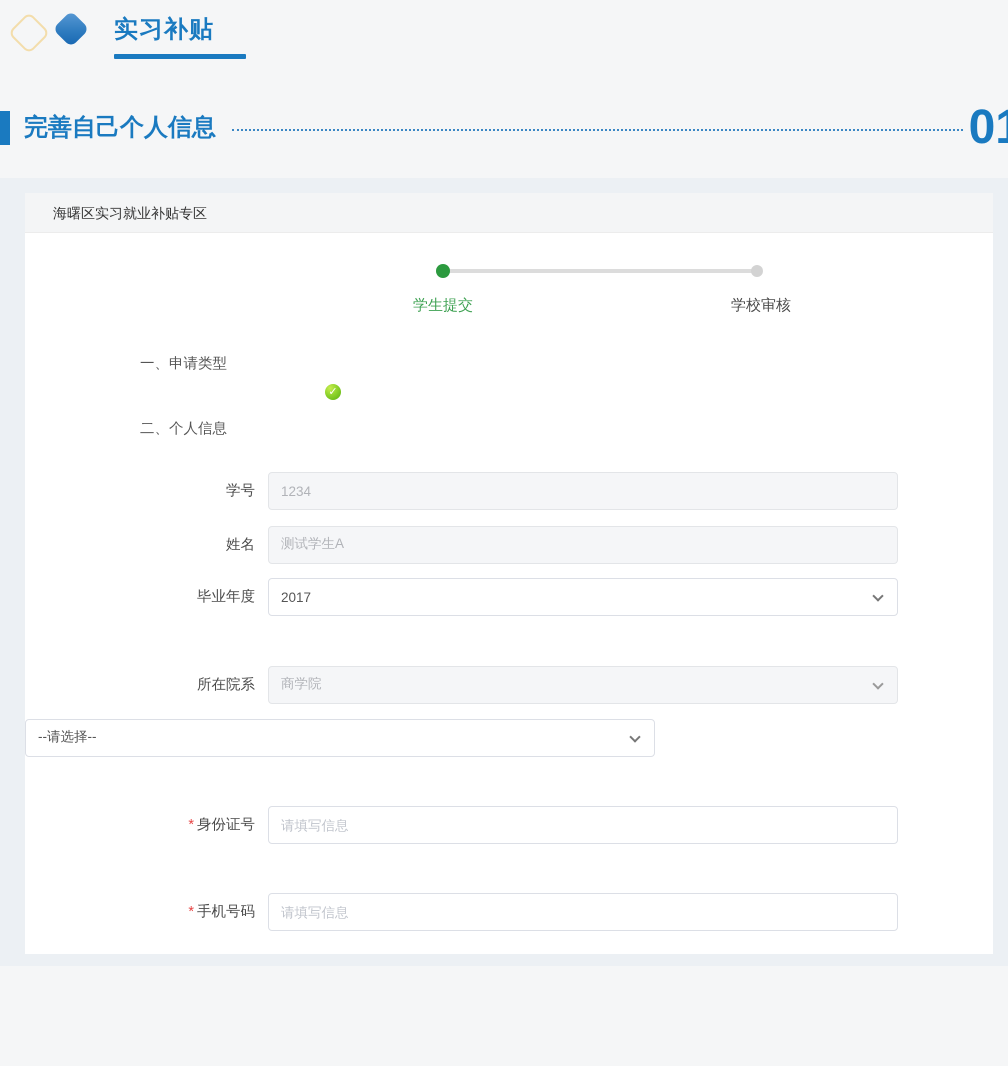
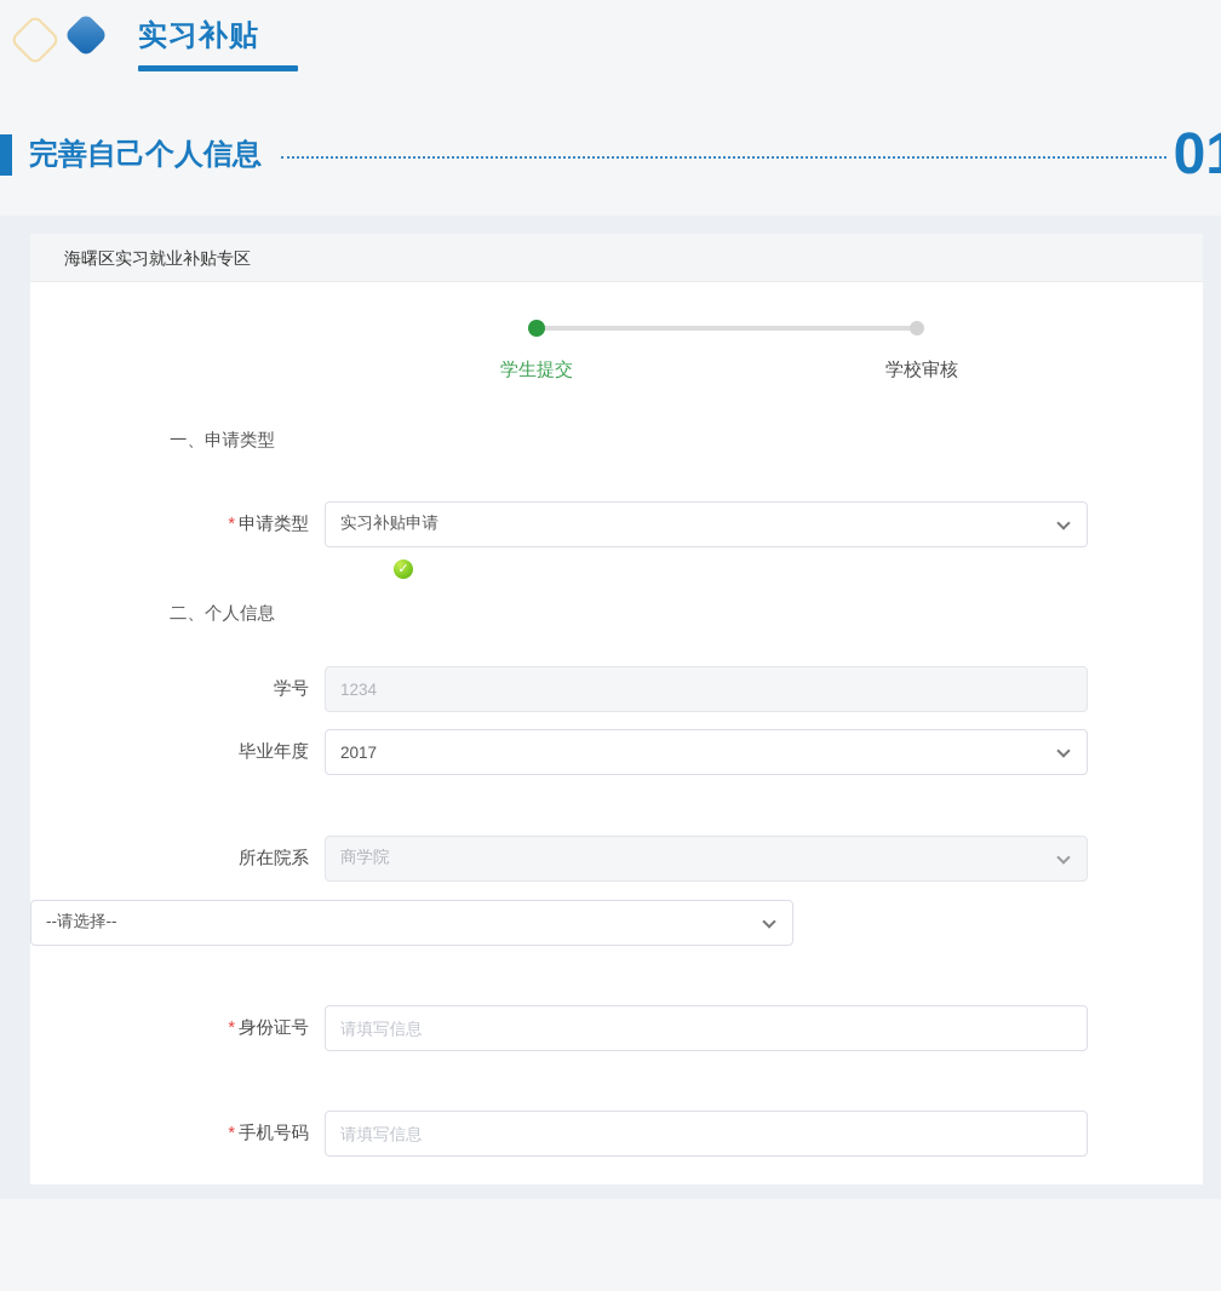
  实习补贴
  完善自己个人信息
  海曙区实习就业补贴专区
  学生提交
  学校审核
  一、申请类型
+ * 申请类型
+ 实习补贴申请
  二、个人信息
  学号
  1234
- 姓名
- 测试学生A
  毕业年度
  2017
  所在院系
  商学院
  --请选择--
  * 身份证号
  请填写信息
  * 手机号码
  请填写信息
